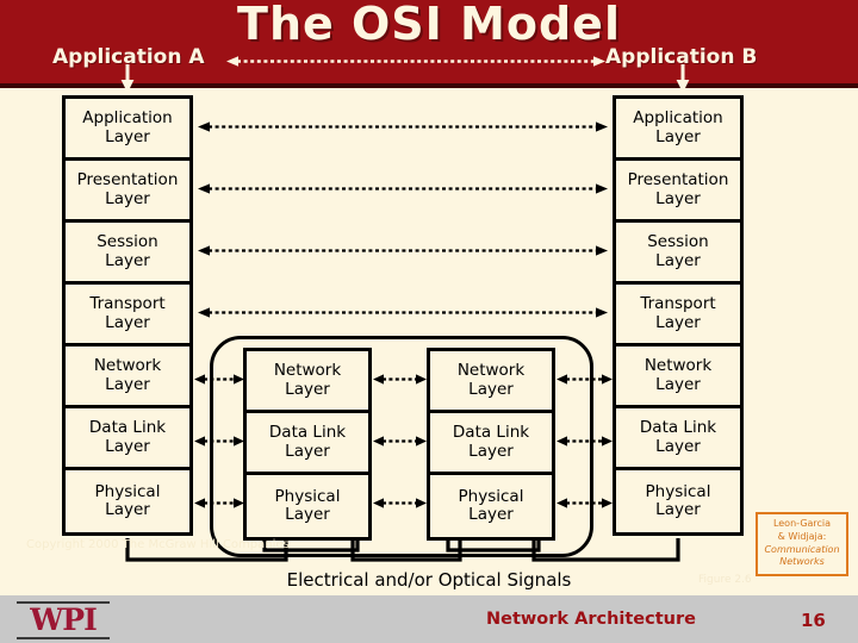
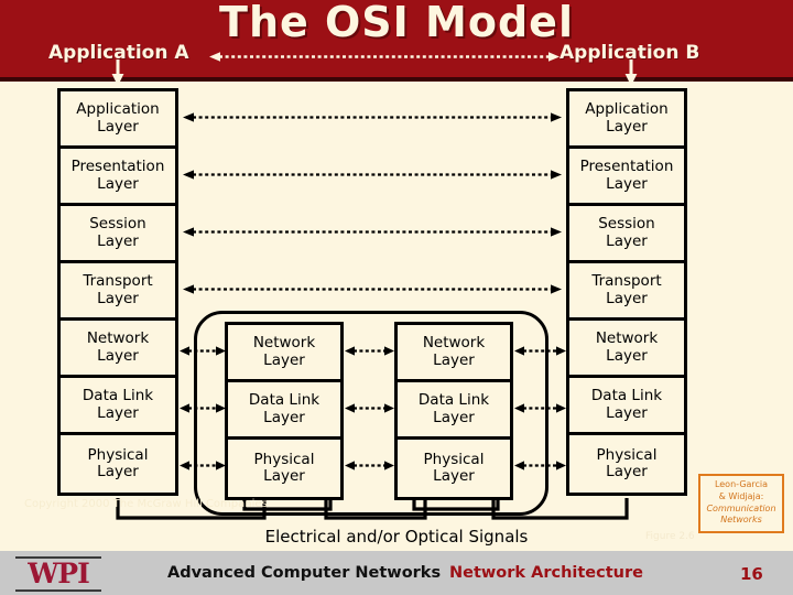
  The OSI Model
  Application A
  Application B
  Application
  Layer
  Presentation
  Layer
  Session
  Layer
  Transport
  Layer
  Network
  Layer
  Data Link
  Layer
  Physical
  Layer
  Application
  Layer
  Presentation
  Layer
  Session
  Layer
  Transport
  Layer
  Network
  Layer
  Data Link
  Layer
  Physical
  Layer
  Network
  Layer
  Data Link
  Layer
  Physical
  Layer
  Network
  Layer
  Data Link
  Layer
  Physical
  Layer
  Electrical and/or Optical Signals
  Copyright 2000 The McGraw Hill Companies
  Leon-Garcia
  & Widjaja:
  Communication
  Networks
  WPI
+ Advanced Computer Networks
  Network Architecture
  16
